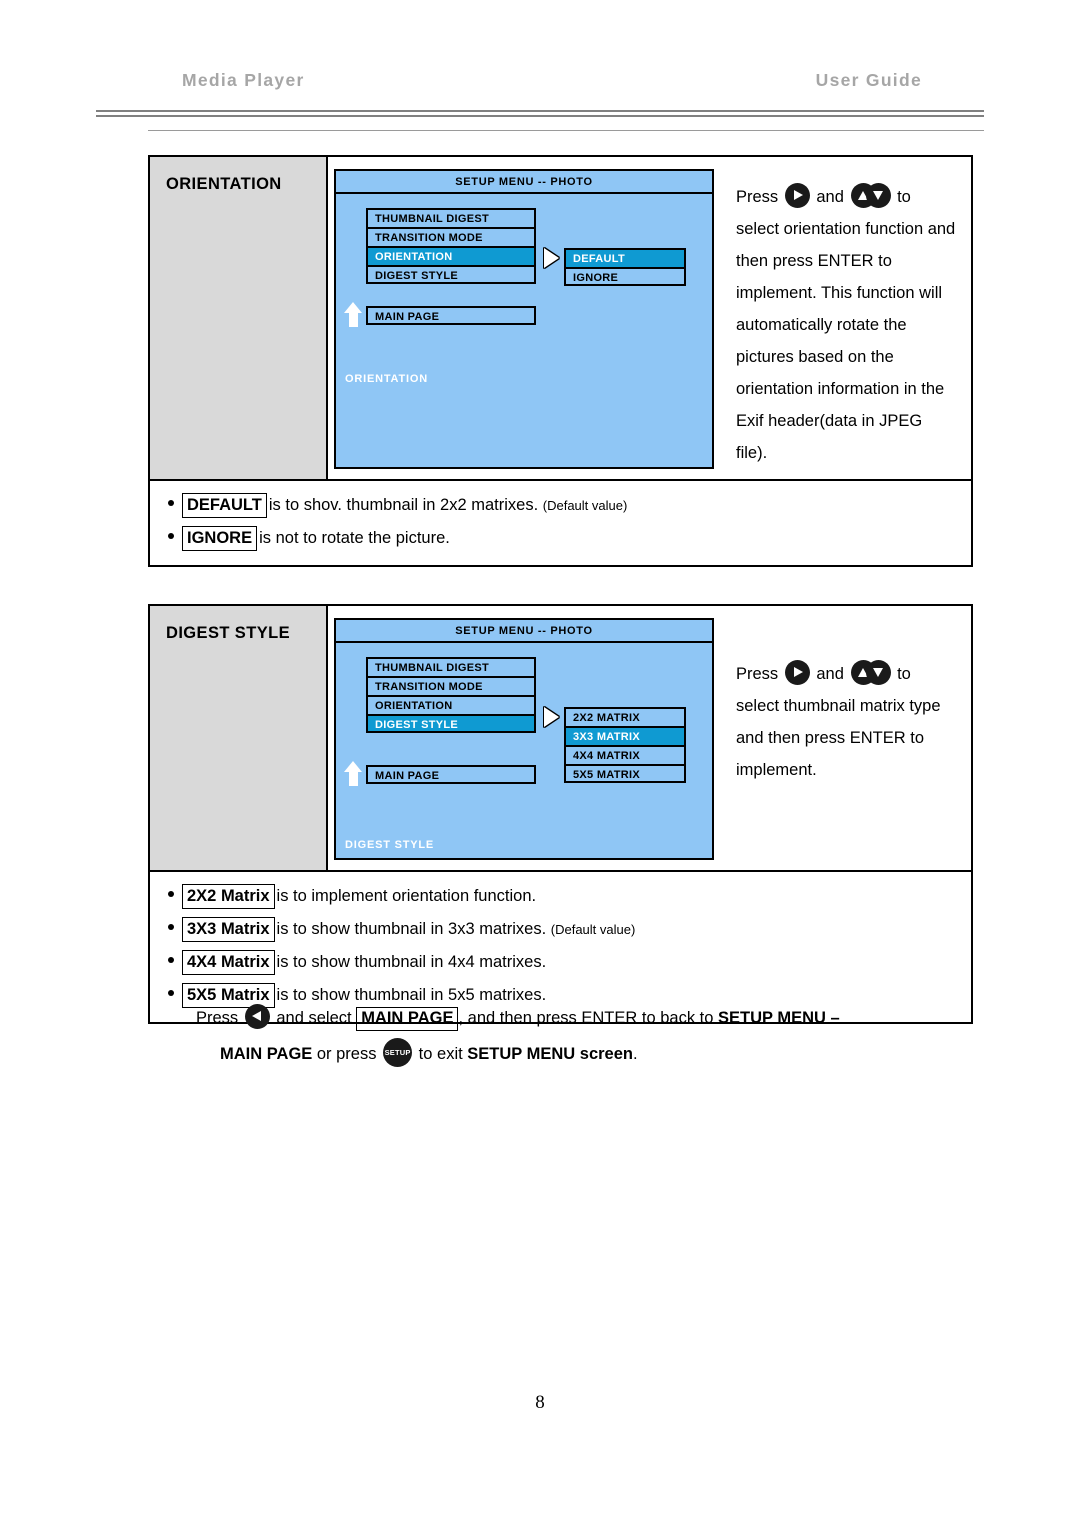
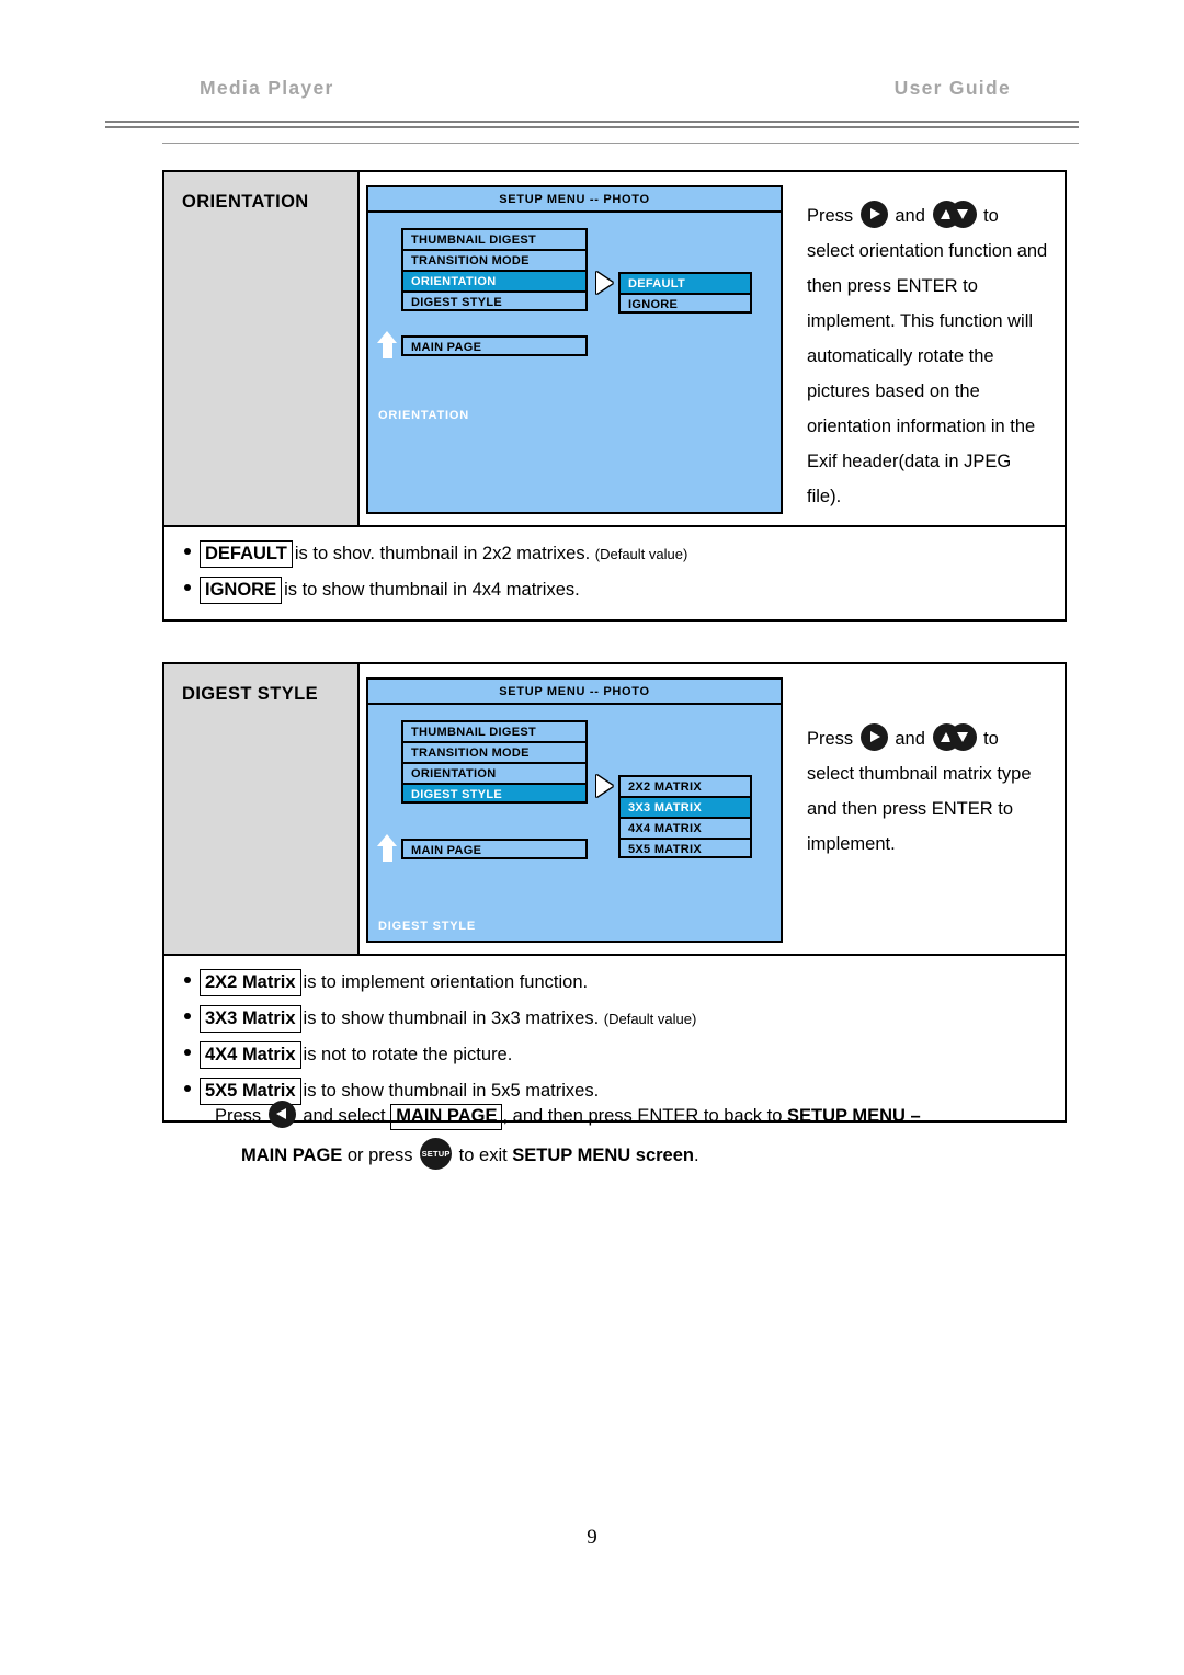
  Media Player
  User Guide
  ORIENTATION
  SETUP MENU -- PHOTO
  THUMBNAIL DIGEST
  TRANSITION MODE
  ORIENTATION
  DIGEST STYLE
  DEFAULT
  IGNORE
  MAIN PAGE
  ORIENTATION
  Press and to select orientation function and then press ENTER to implement. This function will automatically rotate the pictures based on the orientation information in the Exif header(data in JPEG file).
  DEFAULT is to shov. thumbnail in 2x2 matrixes. (Default value)
- IGNORE is not to rotate the picture.
+ IGNORE is to show thumbnail in 4x4 matrixes.
  DIGEST STYLE
  SETUP MENU -- PHOTO
  THUMBNAIL DIGEST
  TRANSITION MODE
  ORIENTATION
  DIGEST STYLE
  2X2 MATRIX
  3X3 MATRIX
  4X4 MATRIX
  5X5 MATRIX
  MAIN PAGE
  DIGEST STYLE
  Press and to select thumbnail matrix type and then press ENTER to implement.
  2X2 Matrix is to implement orientation function.
  3X3 Matrix is to show thumbnail in 3x3 matrixes. (Default value)
- 4X4 Matrix is to show thumbnail in 4x4 matrixes.
+ 4X4 Matrix is not to rotate the picture.
  5X5 Matrix is to show thumbnail in 5x5 matrixes.
  Press and select MAIN PAGE , and then press ENTER to back to SETUP MENU –
  MAIN PAGE or press
  SETUP
  to exit SETUP MENU screen.
- 8
+ 9
